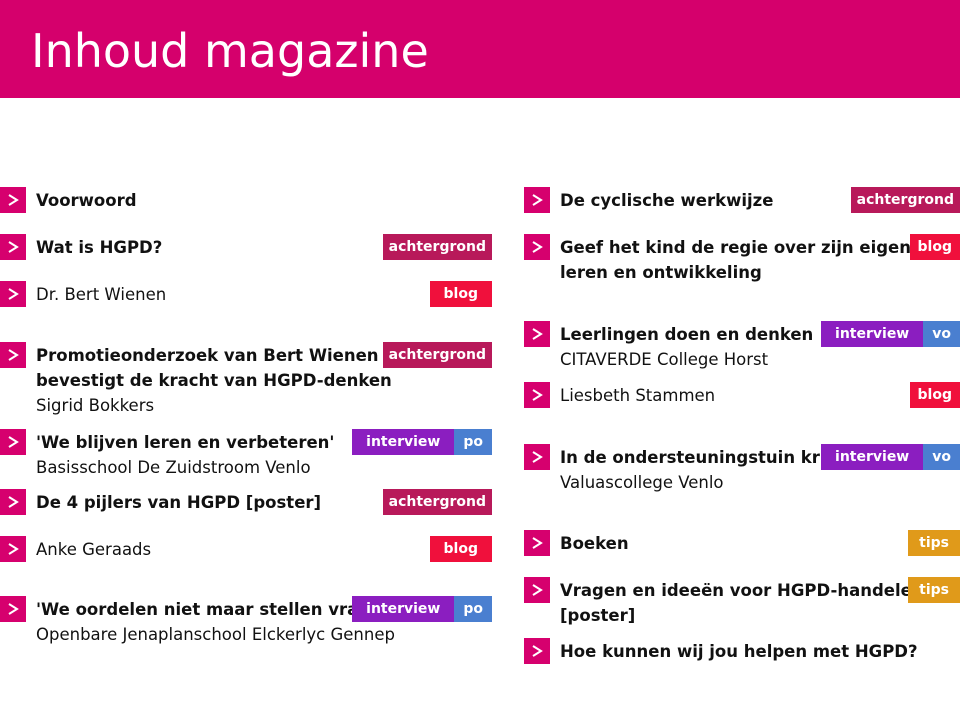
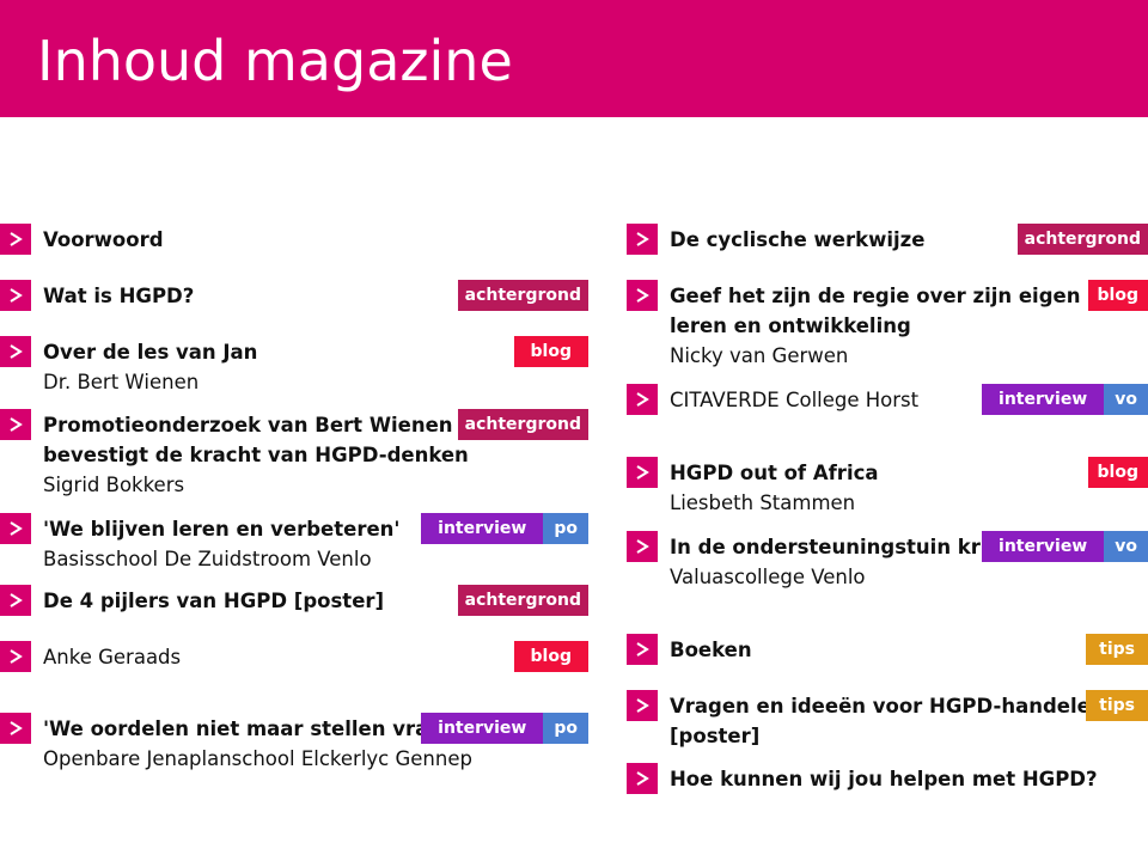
  Inhoud magazine
  Voorwoord
  Wat is HGPD?
  achtergrond
+ Over de les van Jan
  Dr. Bert Wienen
  blog
  Promotieonderzoek van Bert Wienen
  bevestigt de kracht van HGPD-denken
  Sigrid Bokkers
  achtergrond
  'We blijven leren en verbeteren'
  Basisschool De Zuidstroom Venlo
  interview
  po
  De 4 pijlers van HGPD [poster]
  achtergrond
  Anke Geraads
  blog
  'We oordelen niet maar stellen vr
  Openbare Jenaplanschool Elckerlyc Gennep
  interview
  po
  De cyclische werkwijze
  achtergrond
- Geef het kind de regie over zijn eigen
+ Geef het zijn de regie over zijn eigen
  leren en ontwikkeling
+ Nicky van Gerwen
  blog
- Leerlingen doen en denken
  CITAVERDE College Horst
  interview
  vo
+ HGPD out of Africa
  Liesbeth Stammen
  blog
  In de ondersteuningstuin kr
  Valuascollege Venlo
  interview
  vo
  Boeken
  tips
  Vragen en ideeën voor HGPD-handele
  [poster]
  tips
  Hoe kunnen wij jou helpen met HGPD?
